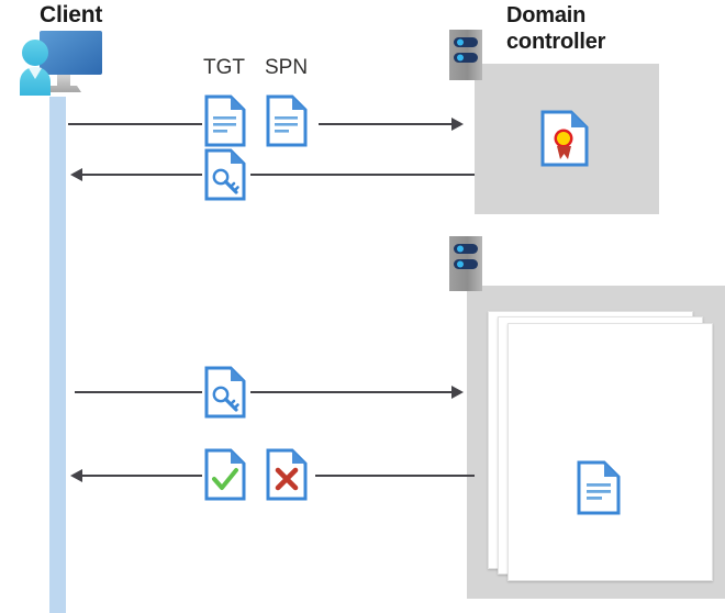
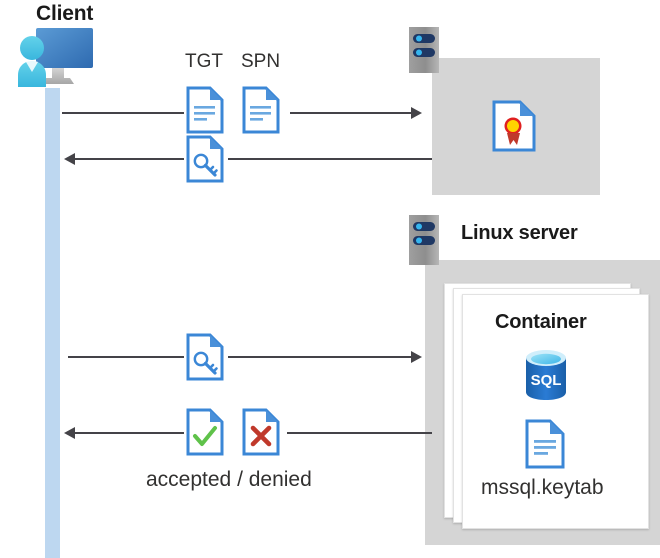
  Client
- Domain
- controller
  TGT
  SPN
+ Linux server
+ Container
+ SQL
+ mssql.keytab
+ accepted / denied
